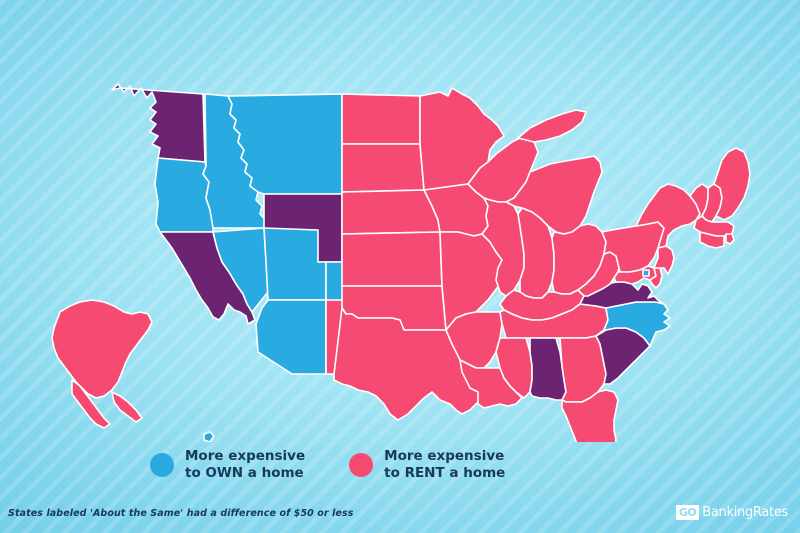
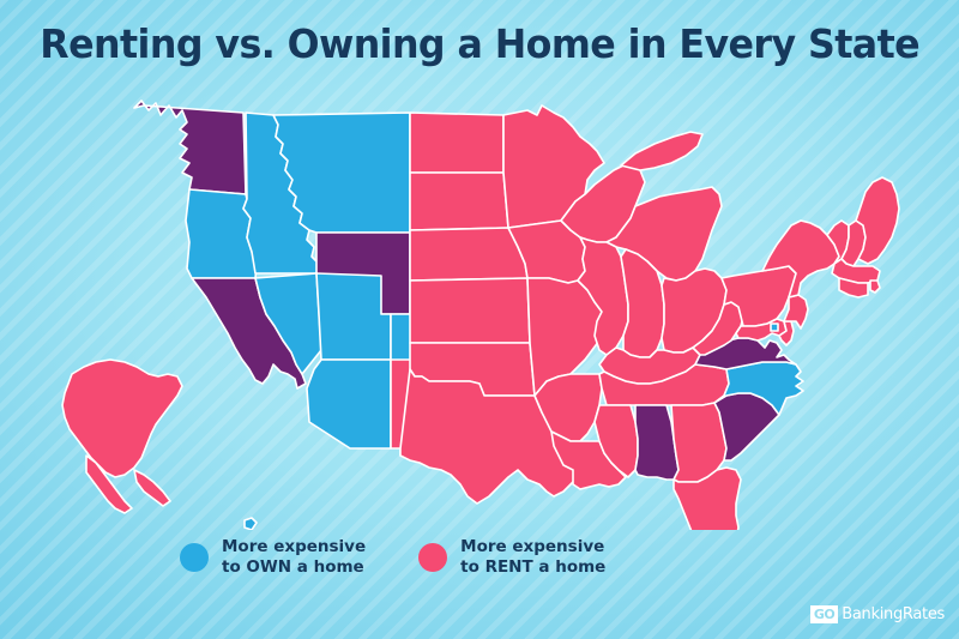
+ Renting vs. Owning a Home in Every State
  More expensive
  to OWN a home
  More expensive
  to RENT a home
- States labeled 'About the Same' had a difference of $50 or less
  GO
  BankingRates
